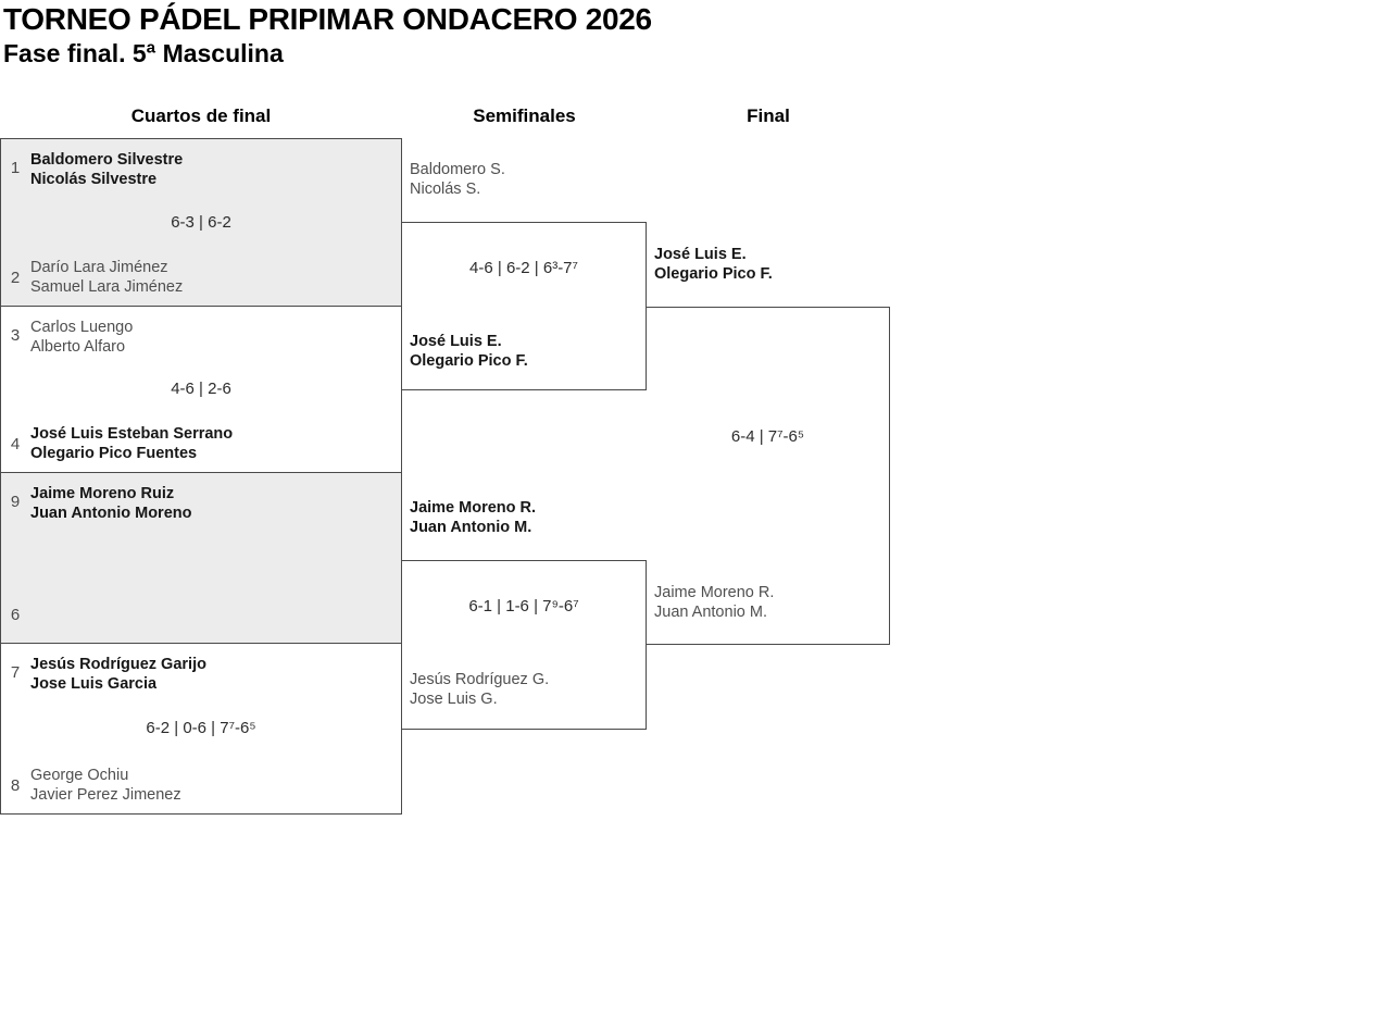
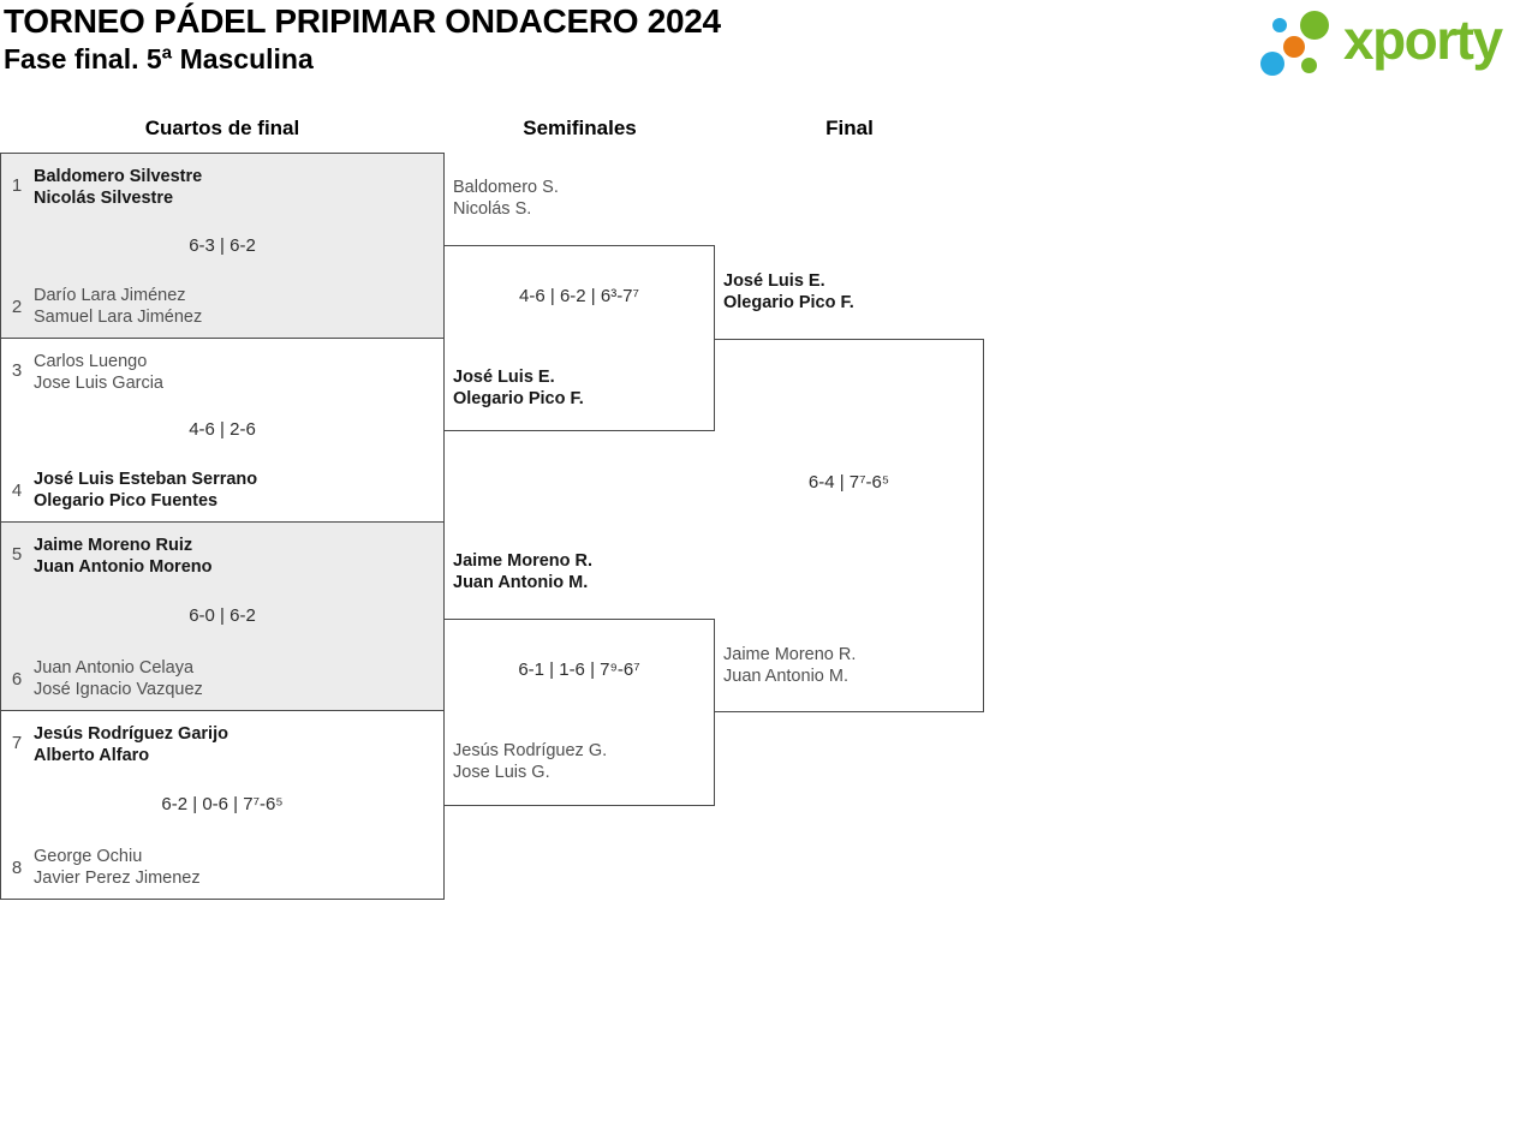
- TORNEO PÁDEL PRIPIMAR ONDACERO 2026
+ TORNEO PÁDEL PRIPIMAR ONDACERO 2024
  Fase final. 5ª Masculina
+ xporty
  Cuartos de final
  Semifinales
  Final
  1
  Baldomero Silvestre
  Nicolás Silvestre
  6-3 | 6-2
  2
  Darío Lara Jiménez
  Samuel Lara Jiménez
  3
  Carlos Luengo
- Alberto Alfaro
+ Jose Luis Garcia
  4-6 | 2-6
  4
  José Luis Esteban Serrano
  Olegario Pico Fuentes
- 9
+ 5
  Jaime Moreno Ruiz
  Juan Antonio Moreno
+ 6-0 | 6-2
  6
+ Juan Antonio Celaya
+ José Ignacio Vazquez
  7
  Jesús Rodríguez Garijo
- Jose Luis Garcia
+ Alberto Alfaro
  6-2 | 0-6 | 7⁷-6⁵
  8
  George Ochiu
  Javier Perez Jimenez
  Baldomero S.
  Nicolás S.
  4-6 | 6-2 | 6³-7⁷
  José Luis E.
  Olegario Pico F.
  Jaime Moreno R.
  Juan Antonio M.
  6-1 | 1-6 | 7⁹-6⁷
  Jesús Rodríguez G.
  Jose Luis G.
  José Luis E.
  Olegario Pico F.
  6-4 | 7⁷-6⁵
  Jaime Moreno R.
  Juan Antonio M.
